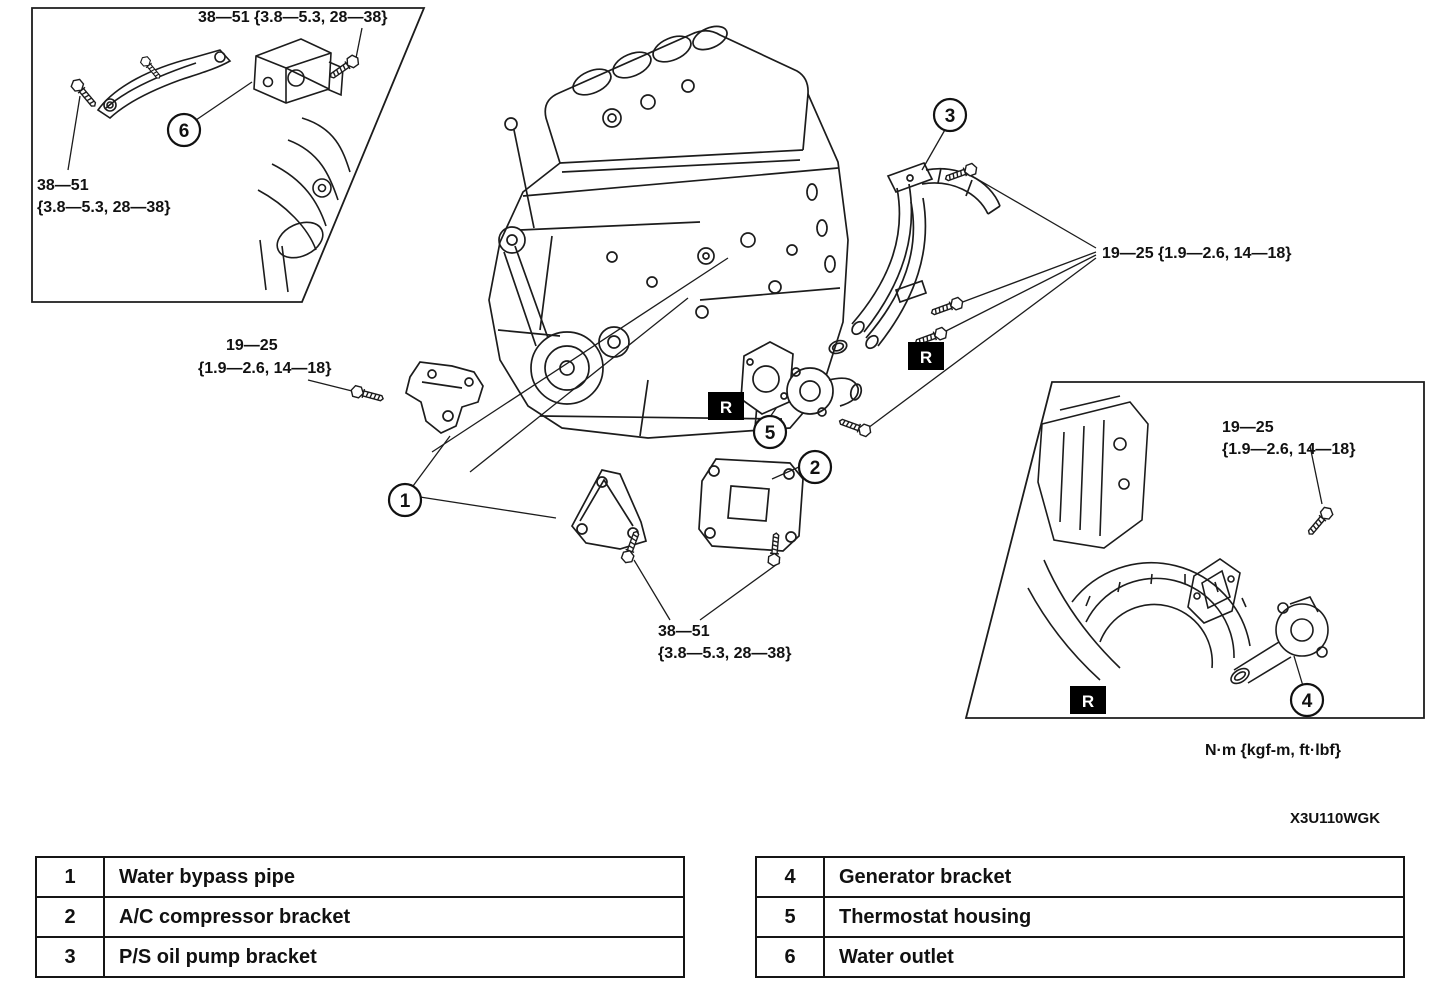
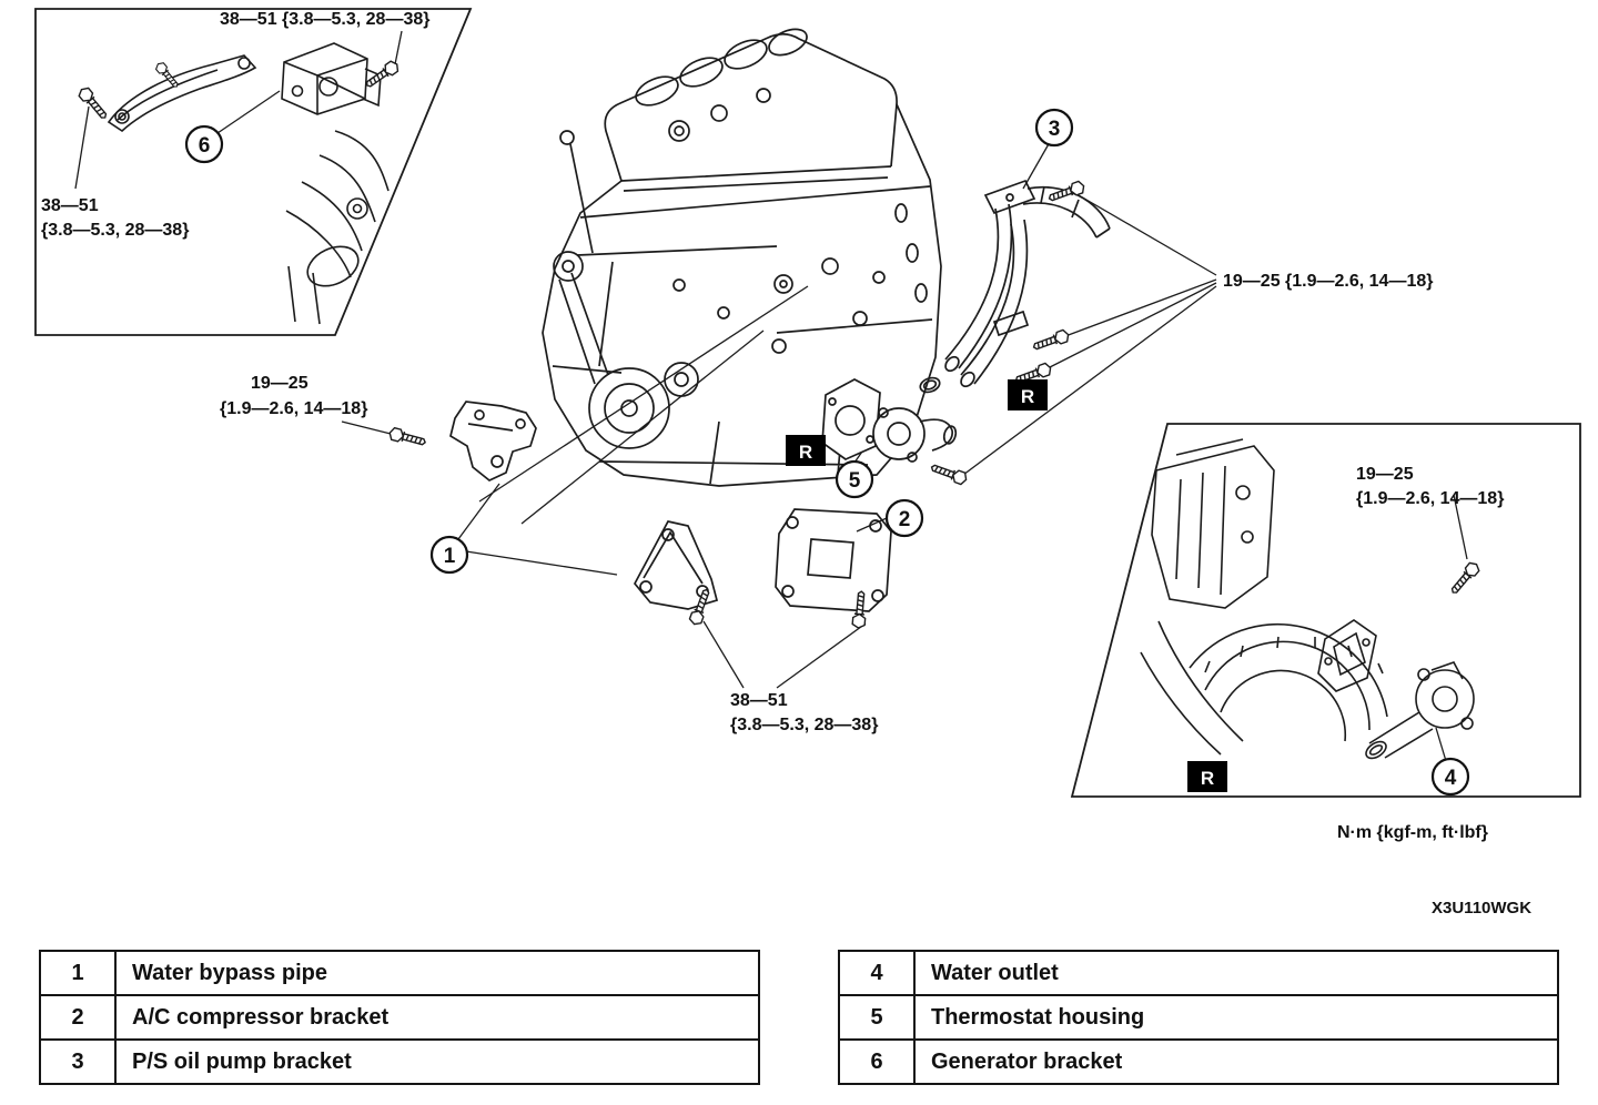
  R
  R
  R
  1
  2
  3
  4
  5
  6
  38—51 {3.8—5.3, 28—38}
  38—51
  {3.8—5.3, 28—38}
  19—25
  {1.9—2.6, 14—18}
  19—25 {1.9—2.6, 14—18}
  19—25
  {1.9—2.6, 14—18}
  38—51
  {3.8—5.3, 28—38}
  N·m {kgf-m, ft·lbf}
  X3U110WGK
  1	Water bypass pipe
  2	A/C compressor bracket
  3	P/S oil pump bracket
- 4	Generator bracket
+ 4	Water outlet
  5	Thermostat housing
- 6	Water outlet
+ 6	Generator bracket
